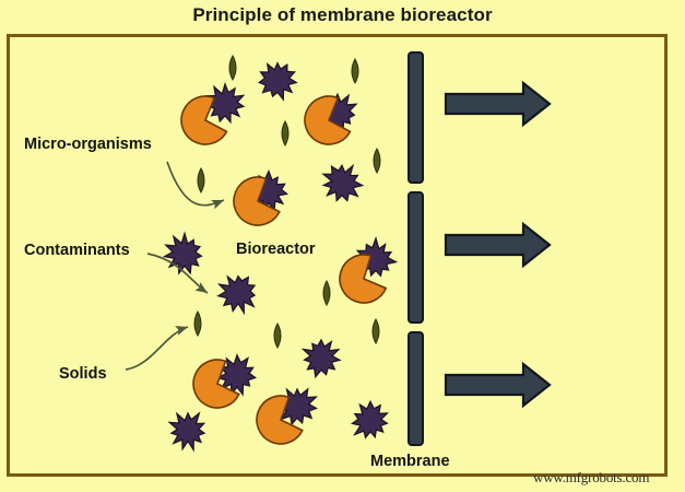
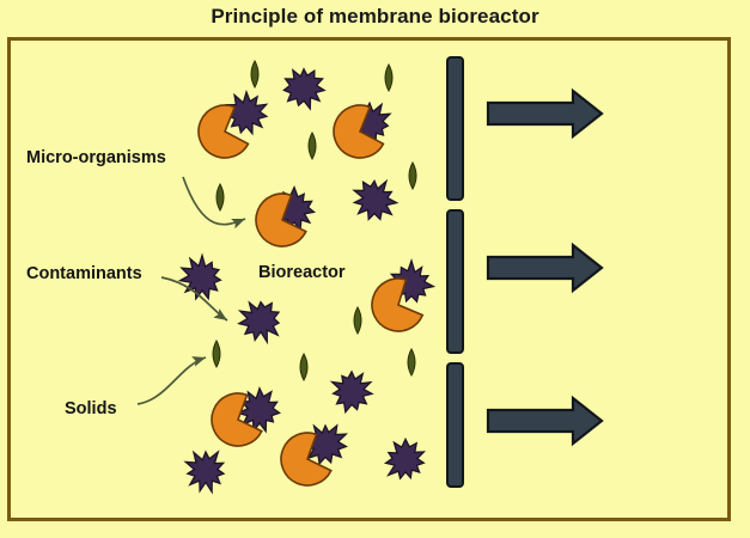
  Principle of membrane bioreactor
  Micro-organisms
  Contaminants
  Solids
  Bioreactor
- Membrane
- www.mfgrobots.com
